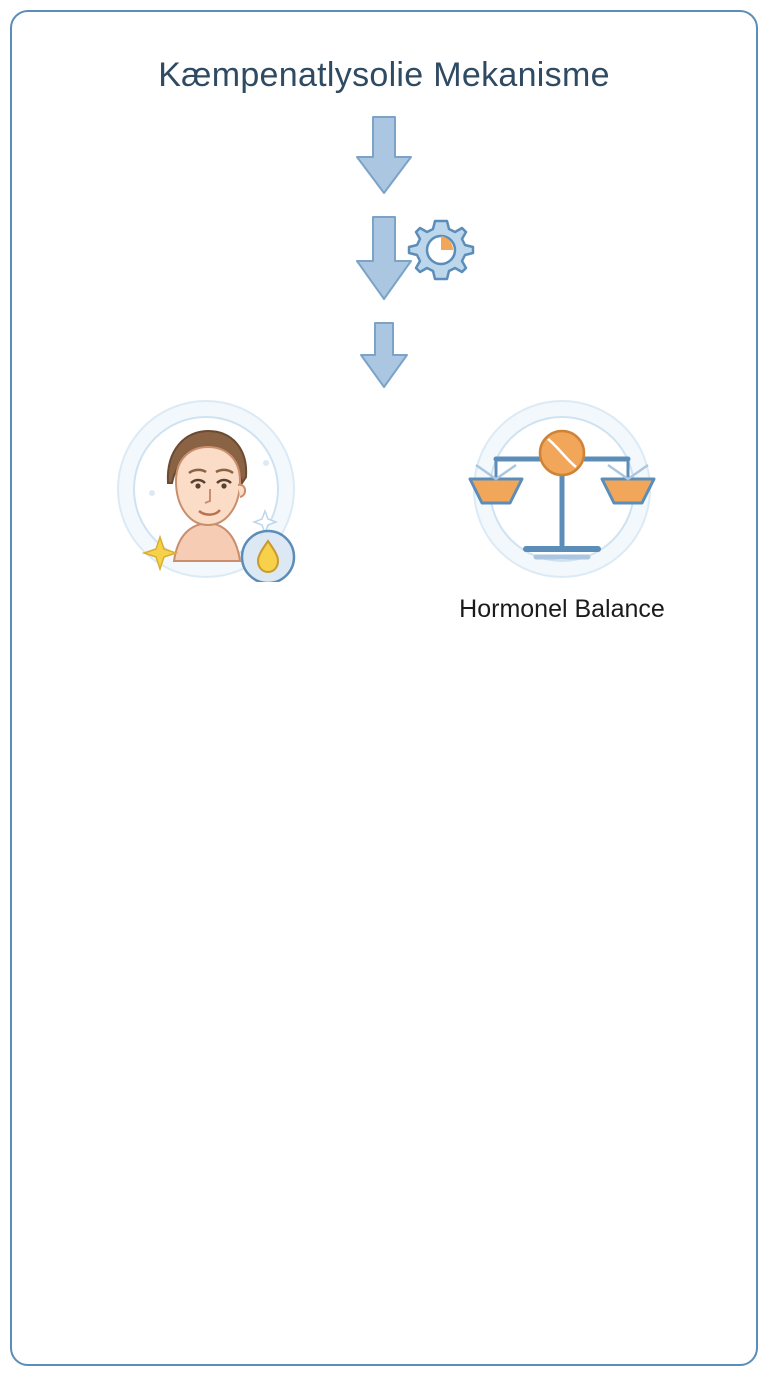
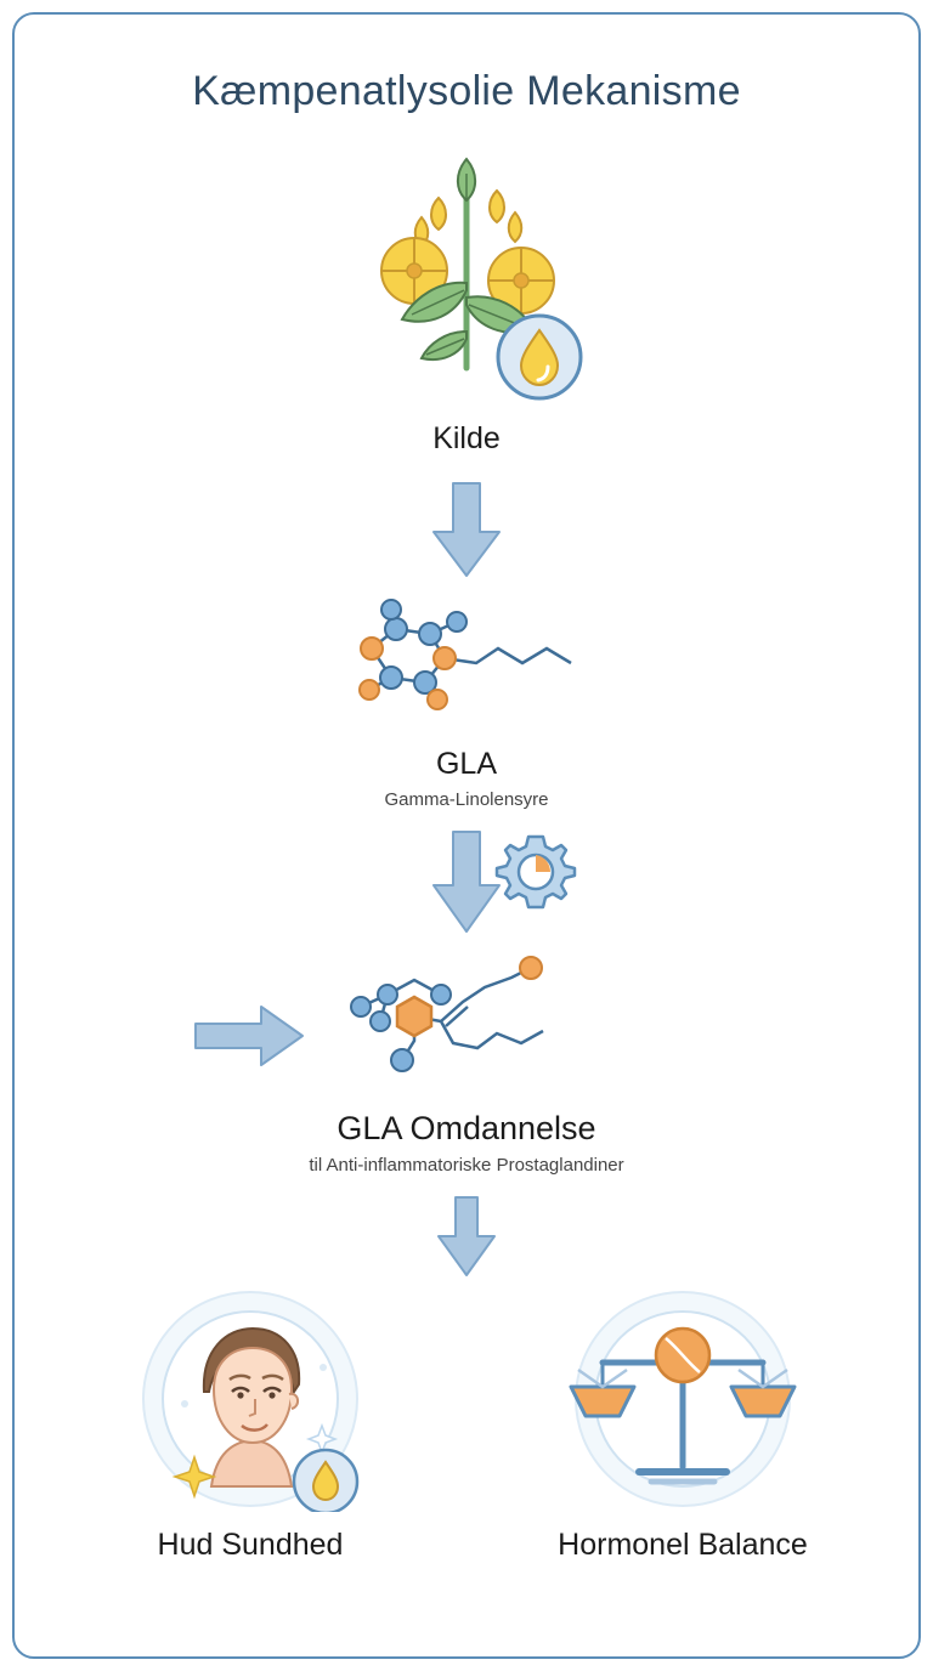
  Kæmpenatlysolie Mekanisme
+ Kilde
+ GLA
+ Gamma-Linolensyre
+ GLA Omdannelse
+ til Anti-inflammatoriske Prostaglandiner
+ Hud Sundhed
  Hormonel Balance
